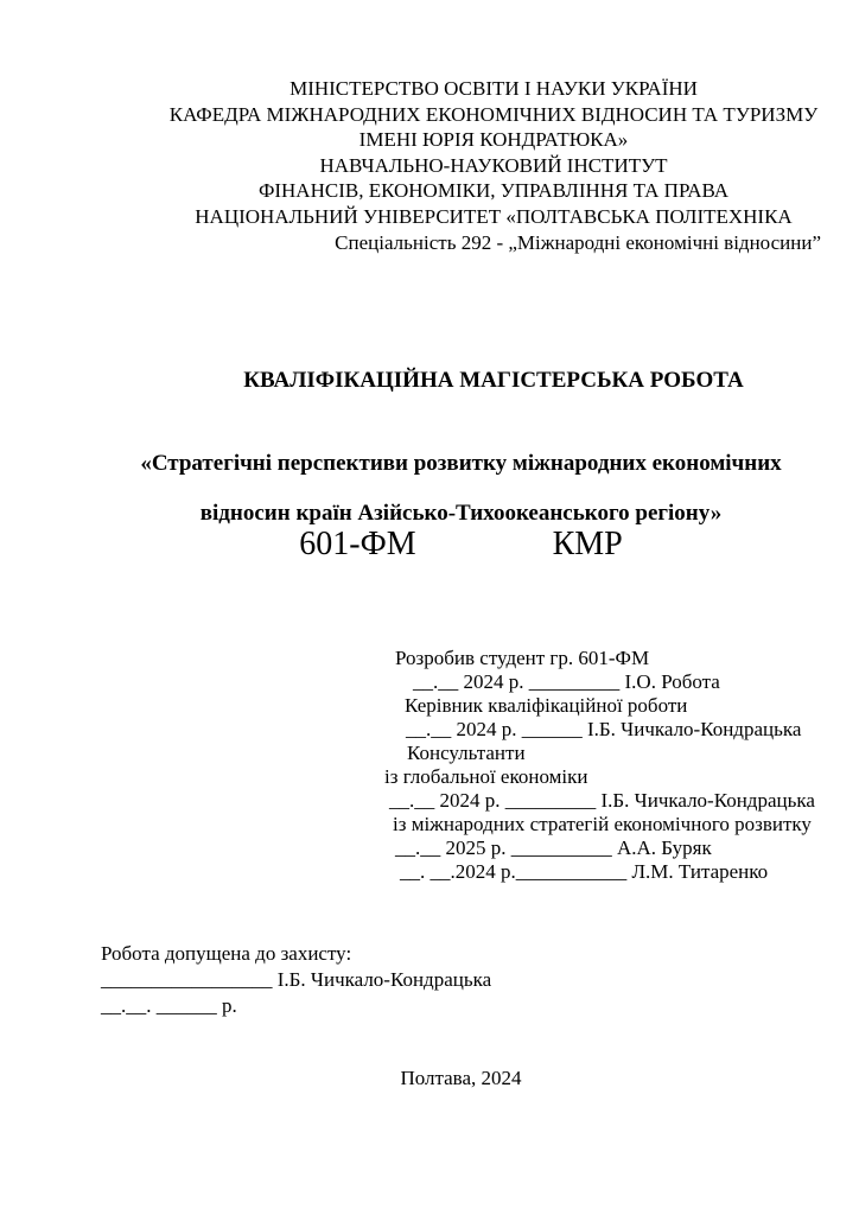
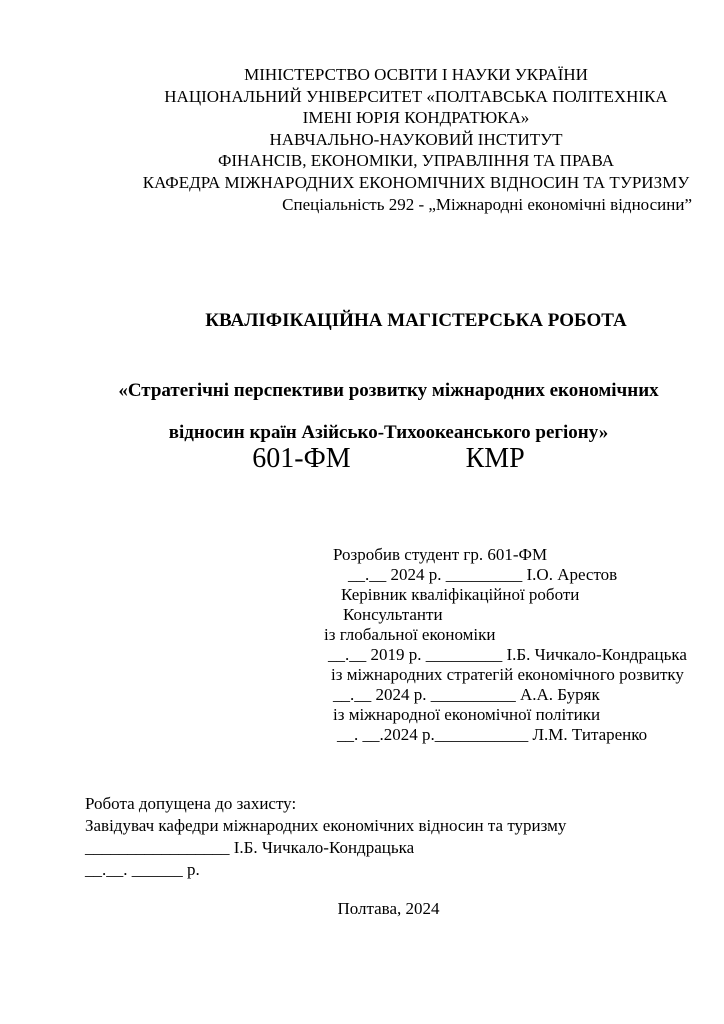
  МІНІСТЕРСТВО ОСВІТИ І НАУКИ УКРАЇНИ
- КАФЕДРА МІЖНАРОДНИХ ЕКОНОМІЧНИХ ВІДНОСИН ТА ТУРИЗМУ
+ НАЦІОНАЛЬНИЙ УНІВЕРСИТЕТ «ПОЛТАВСЬКА ПОЛІТЕХНІКА
  ІМЕНІ ЮРІЯ КОНДРАТЮКА»
  НАВЧАЛЬНО-НАУКОВИЙ ІНСТИТУТ
  ФІНАНСІВ, ЕКОНОМІКИ, УПРАВЛІННЯ ТА ПРАВА
- НАЦІОНАЛЬНИЙ УНІВЕРСИТЕТ «ПОЛТАВСЬКА ПОЛІТЕХНІКА
+ КАФЕДРА МІЖНАРОДНИХ ЕКОНОМІЧНИХ ВІДНОСИН ТА ТУРИЗМУ
  Спеціальність 292 - „Міжнародні економічні відносини”
  КВАЛІФІКАЦІЙНА МАГІСТЕРСЬКА РОБОТА
  «Стратегічні перспективи розвитку міжнародних економічних
  відносин країн Азійсько-Тихоокеанського регіону»
  601-ФМ
  КМР
  Розробив студент гр. 601-ФМ
- __.__ 2024 р. _________ І.О. Робота
+ __.__ 2024 р. _________ І.О. Арестов
  Керівник кваліфікаційної роботи
- __.__ 2024 р. ______ І.Б. Чичкало-Кондрацька
  Консультанти
  із глобальної економіки
- __.__ 2024 р. _________ І.Б. Чичкало-Кондрацька
+ __.__ 2019 р. _________ І.Б. Чичкало-Кондрацька
  із міжнародних стратегій економічного розвитку
- __.__ 2025 р. __________ А.А. Буряк
+ __.__ 2024 р. __________ А.А. Буряк
+ із міжнародної економічної політики
  __. __.2024 р.___________ Л.М. Титаренко
  Робота допущена до захисту:
+ Завідувач кафедри міжнародних економічних відносин та туризму
  _________________ І.Б. Чичкало-Кондрацька
  __.__. ______ р.
  Полтава, 2024
